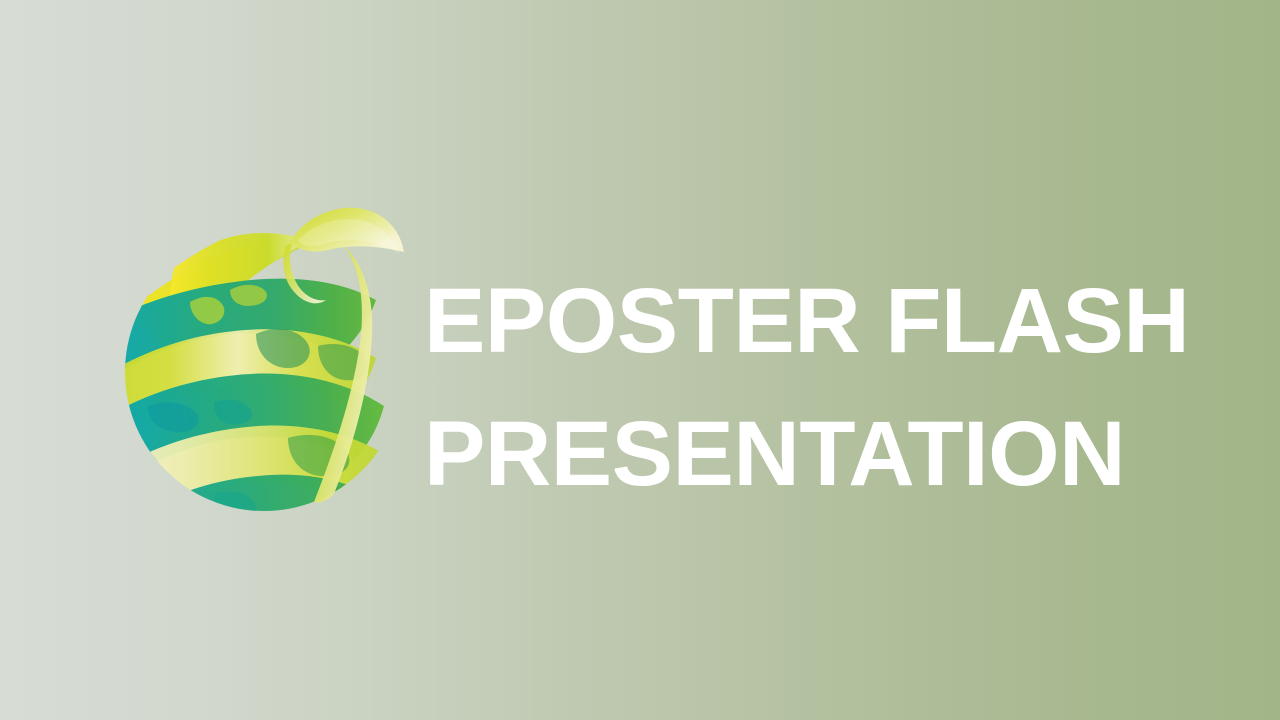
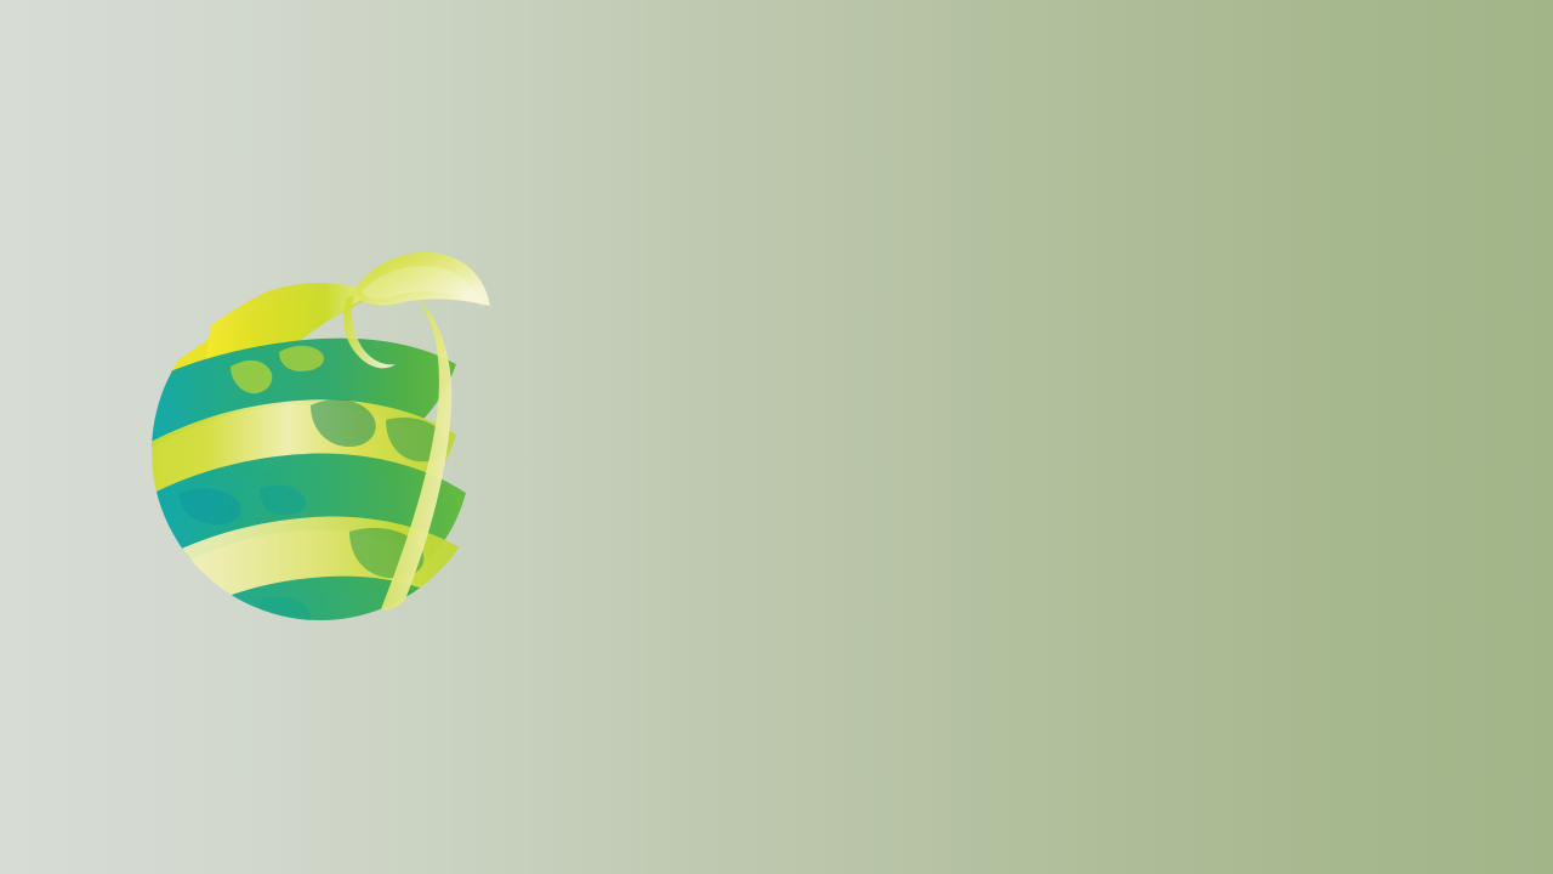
- EPOSTER FLASH
- PRESENTATION
